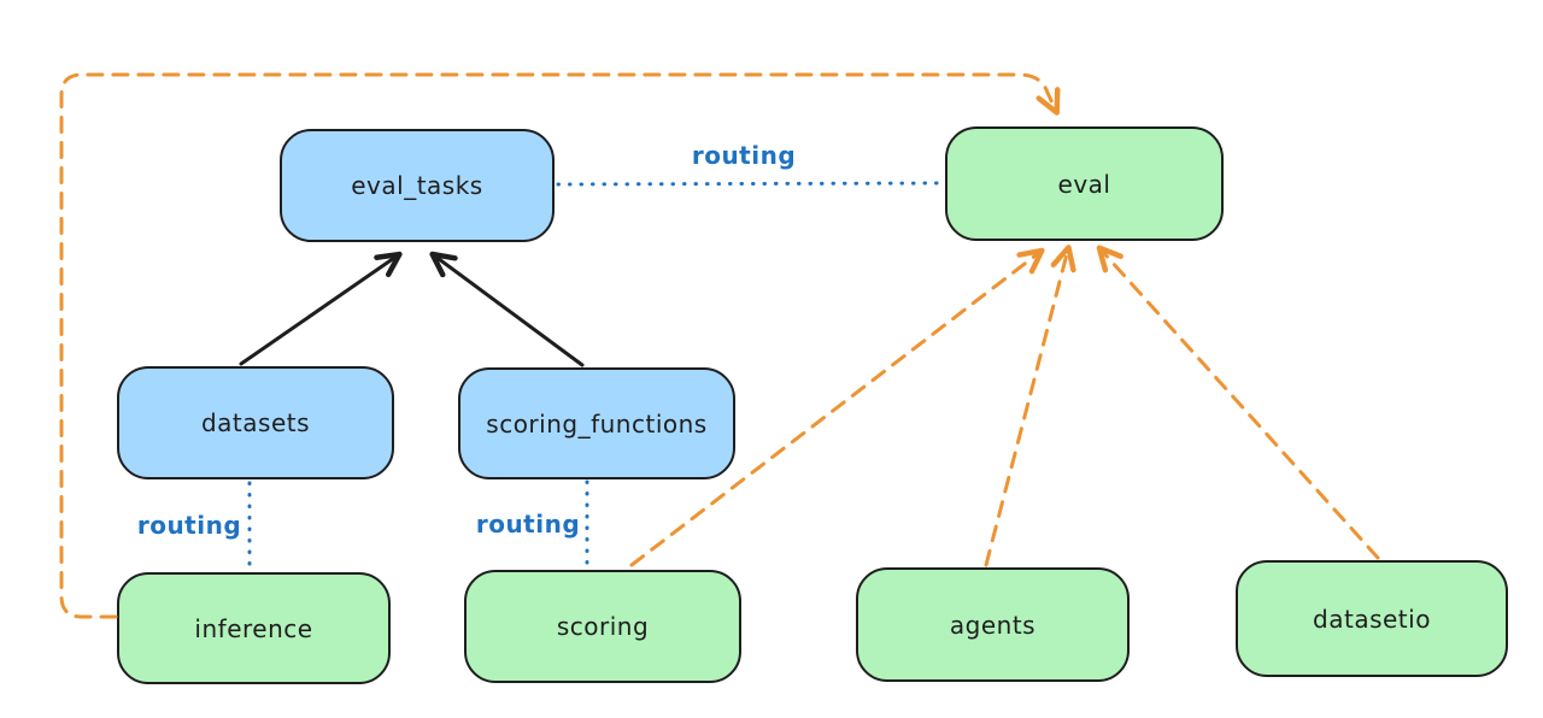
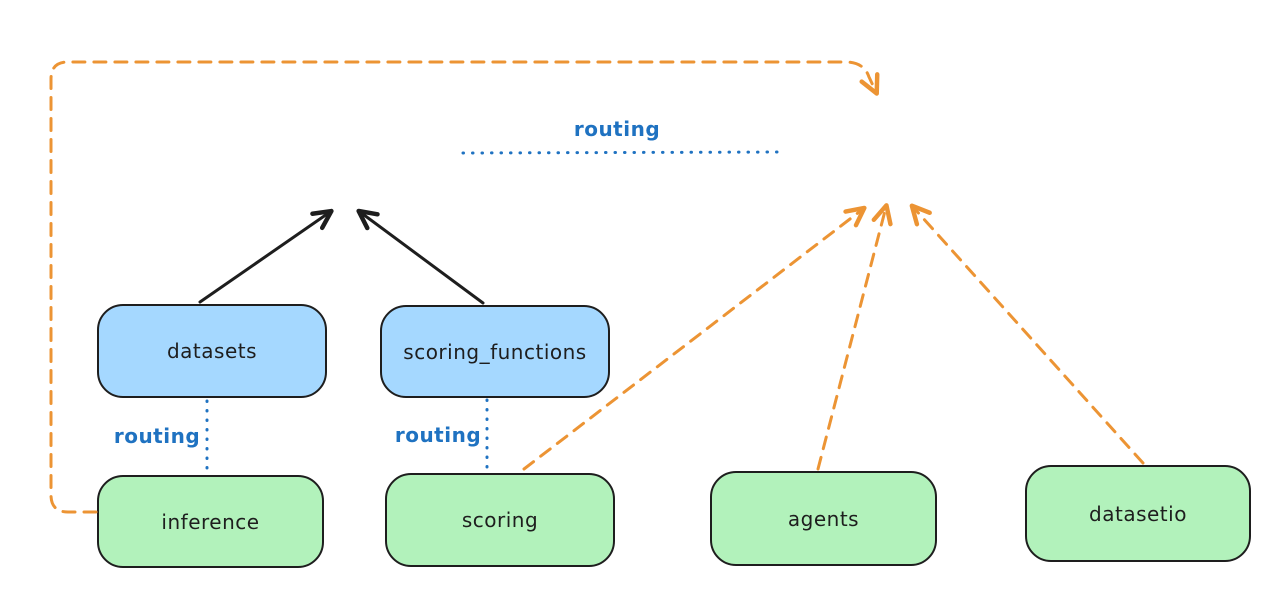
- eval_tasks
- eval
  datasets
  scoring_functions
  inference
  scoring
  agents
  datasetio
  routing
  routing
  routing
